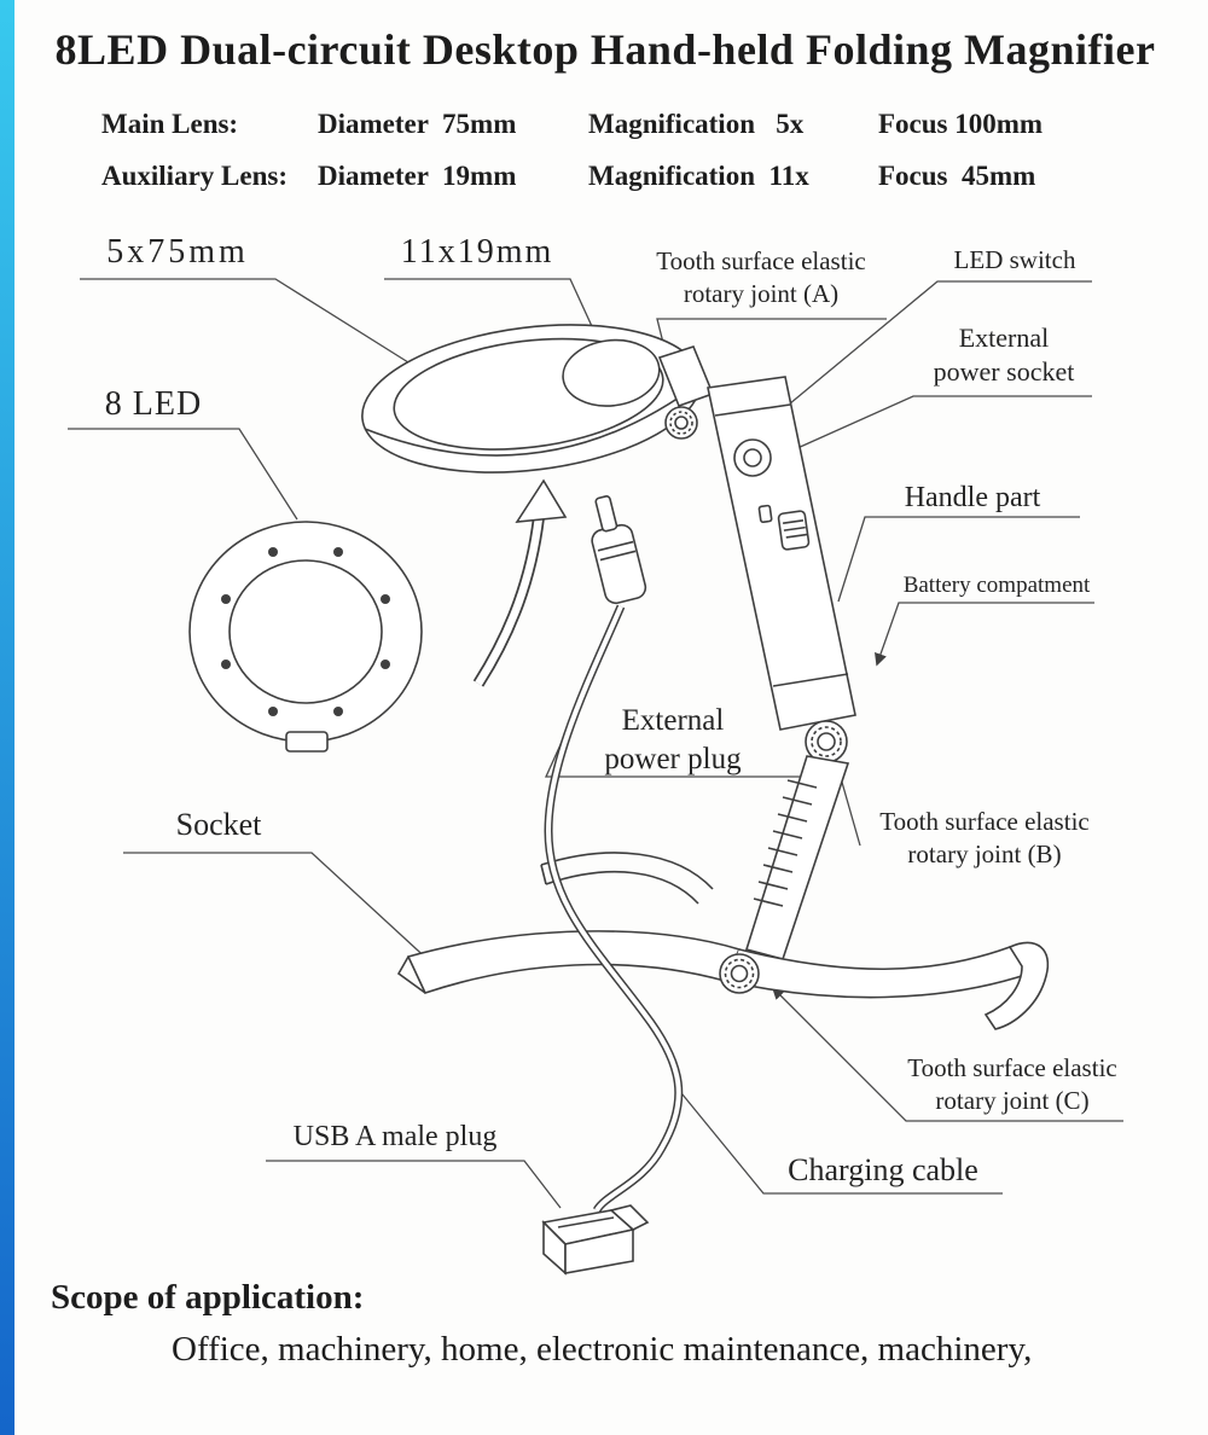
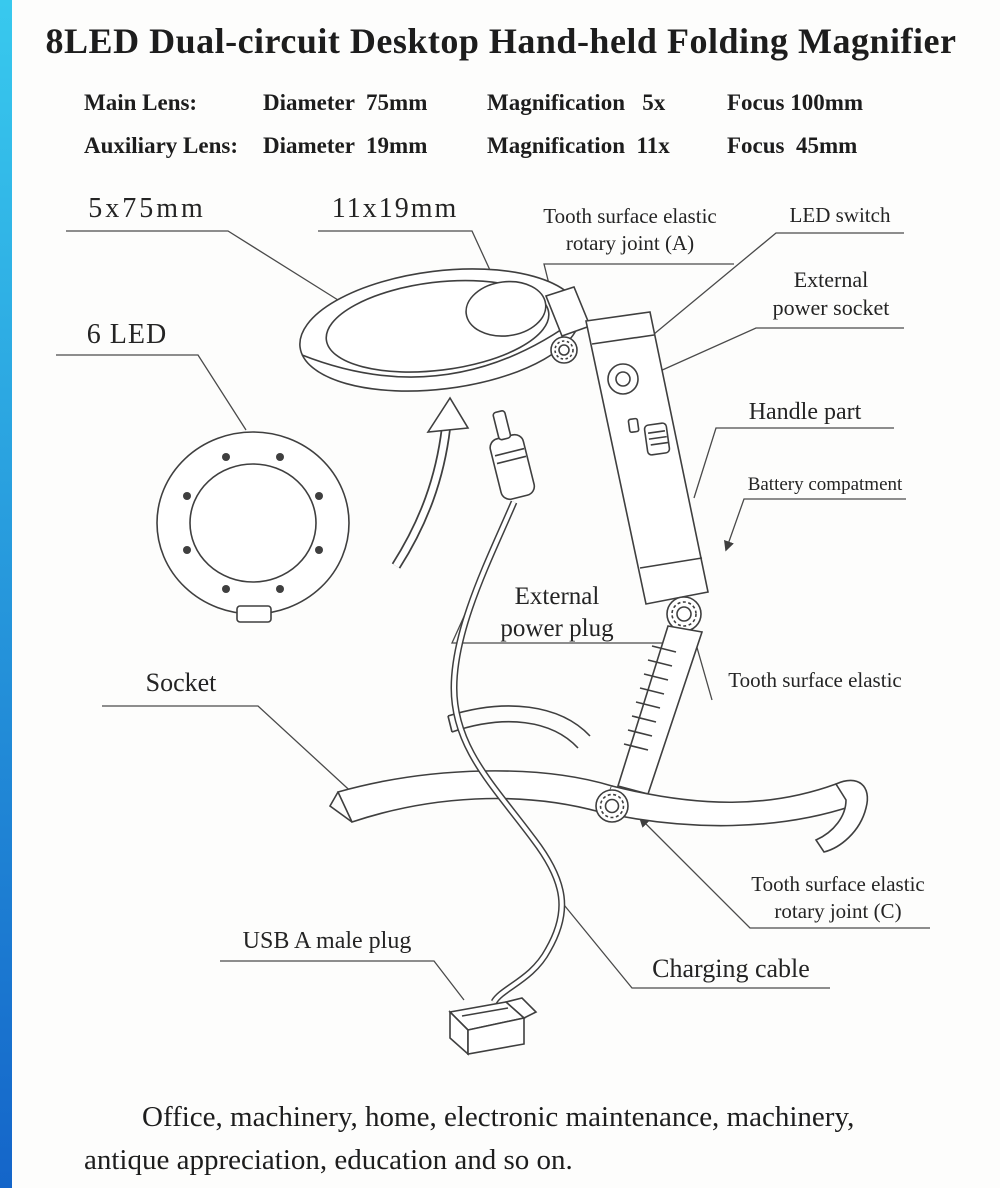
  8LED Dual-circuit Desktop Hand-held Folding Magnifier
  Main Lens:
  Diameter 75mm
  Magnification 5x
  Focus 100mm
  Auxiliary Lens:
  Diameter 19mm
  Magnification 11x
  Focus 45mm
  5x75mm
  11x19mm
  Tooth surface elastic
  rotary joint (A)
  LED switch
  External
  power socket
- 8 LED
+ 6 LED
  Handle part
  Battery compatment
  External
  power plug
  Tooth surface elastic
- rotary joint (B)
  Socket
  Tooth surface elastic
  rotary joint (C)
  USB A male plug
  Charging cable
- Scope of application:
  Office, machinery, home, electronic maintenance, machinery,
+ antique appreciation, education and so on.
